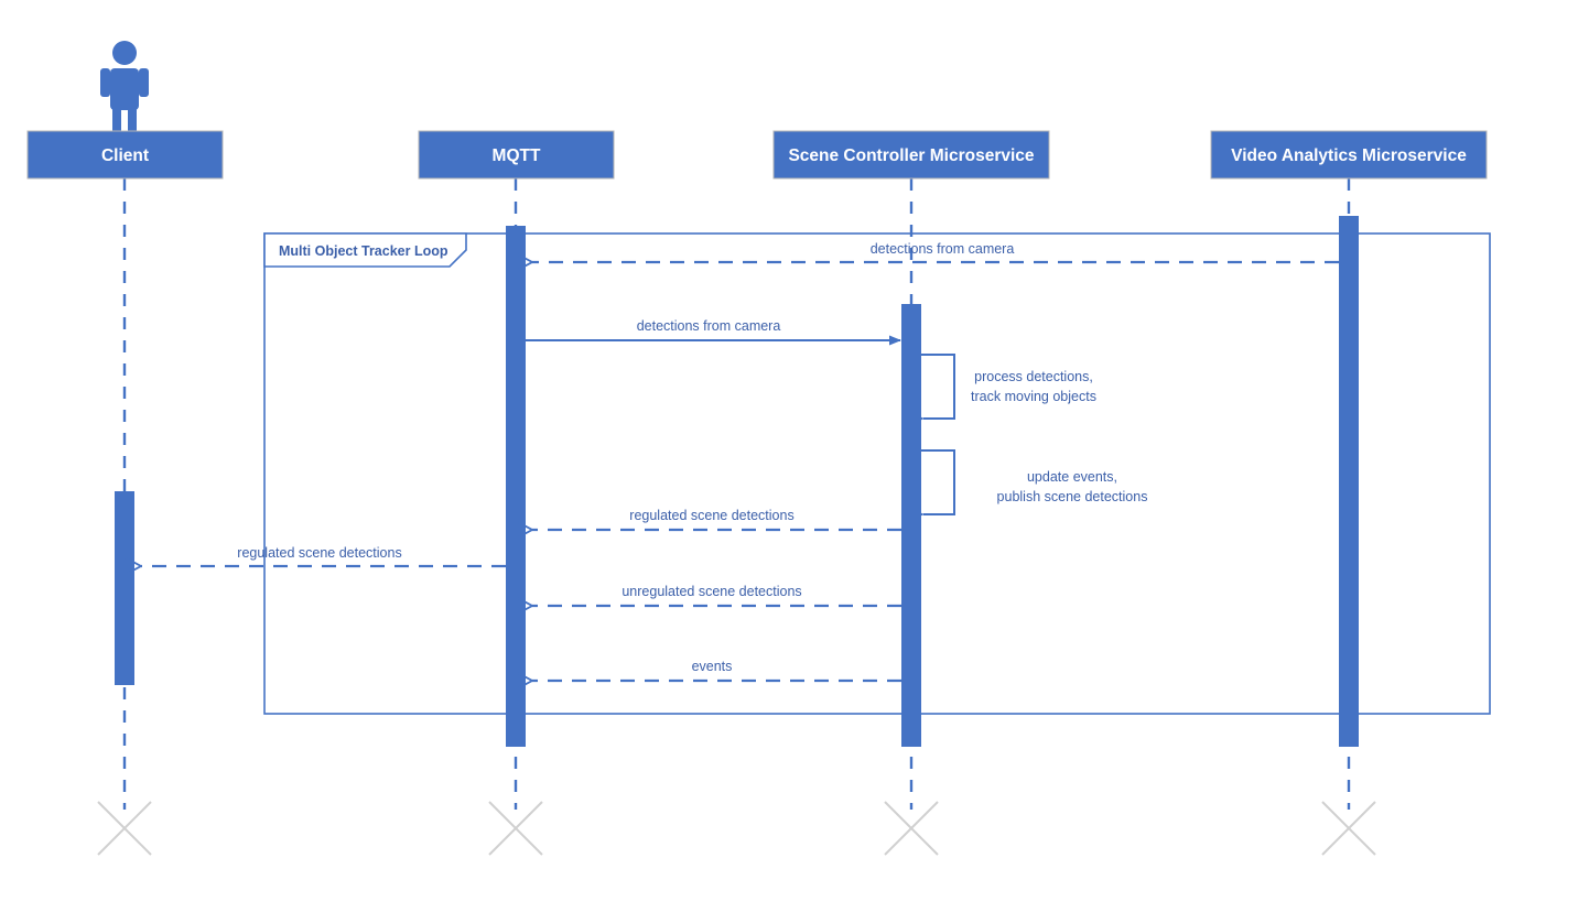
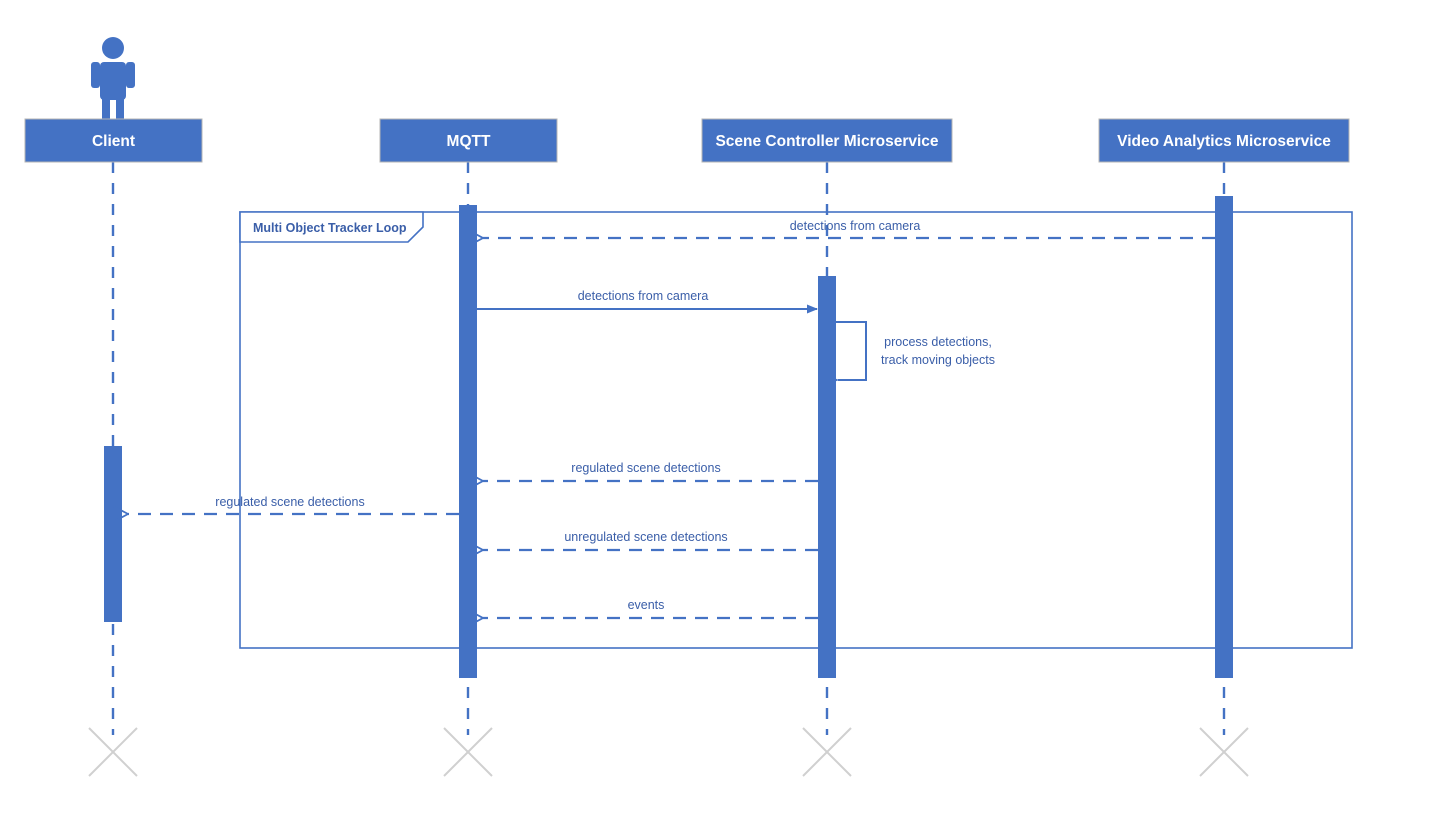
  Multi Object Tracker Loop
  detections from camera
  detections from camera
  process detections,
  track moving objects
- update events,
- publish scene detections
  regulated scene detections
  regulated scene detections
  unregulated scene detections
  events
  Client
  MQTT
  Scene Controller Microservice
  Video Analytics Microservice
